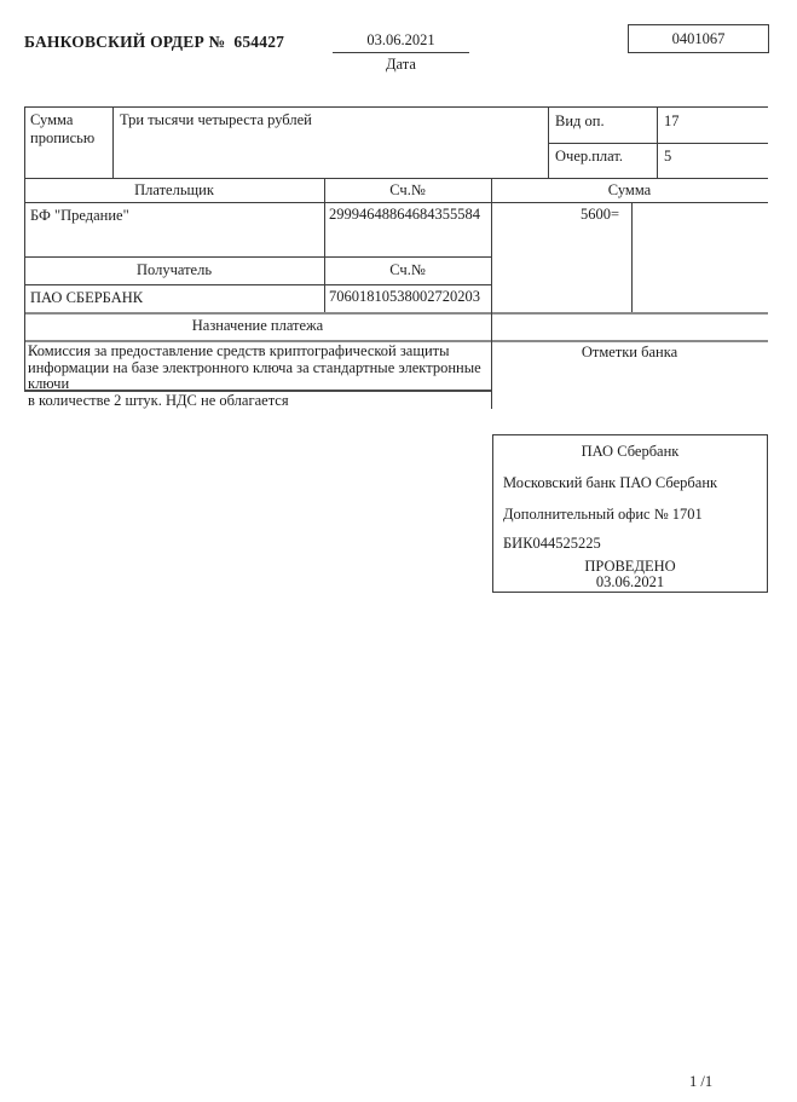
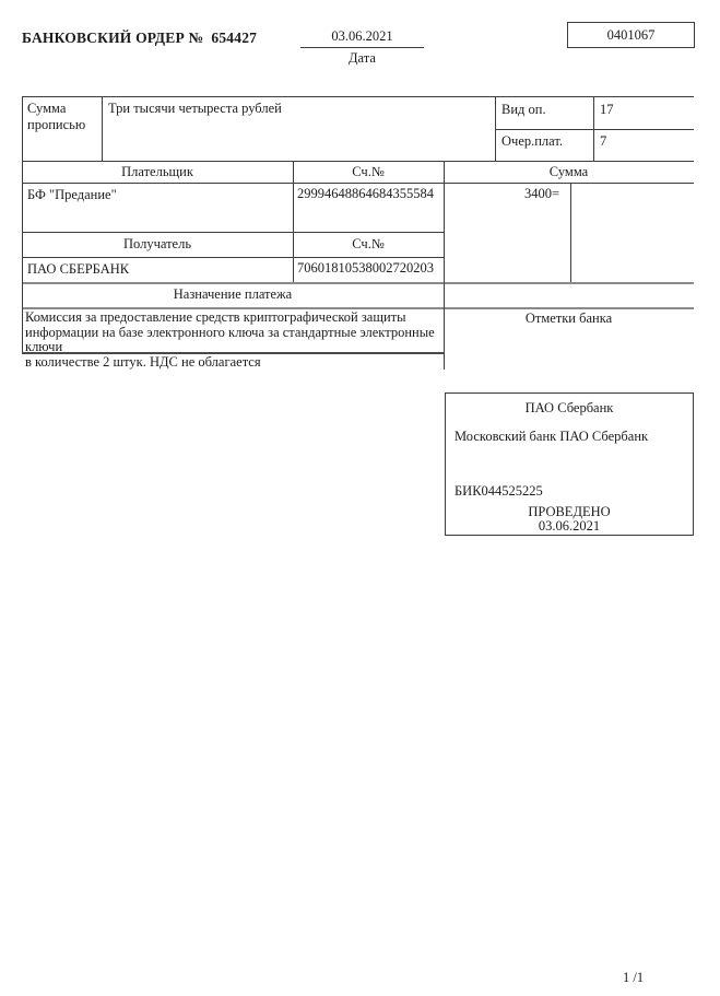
  БАНКОВСКИЙ ОРДЕР № 654427
  03.06.2021
  Дата
  0401067
  Сумма прописью
  Три тысячи четыреста рублей
  Вид оп.
  17
  Очер.плат.
- 5
+ 7
  Плательщик
  Сч.№
  Сумма
  БФ "Предание"
  29994648864684355584
- 5600=
+ 3400=
  Получатель
  Сч.№
  ПАО СБЕРБАНК
  70601810538002720203
  Назначение платежа
  Комиссия за предоставление средств криптографической защиты
  информации на базе электронного ключа за стандартные электронные ключи
  в количестве 2 штук. НДС не облагается
  Отметки банка
  ПАО Сбербанк
  Московский банк ПАО Сбербанк
- Дополнительный офис № 1701
  БИК044525225
  ПРОВЕДЕНО
  03.06.2021
  1 /1
